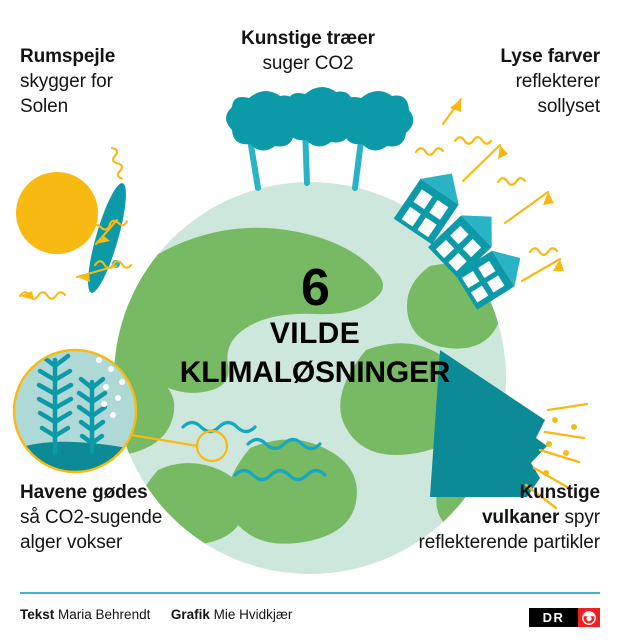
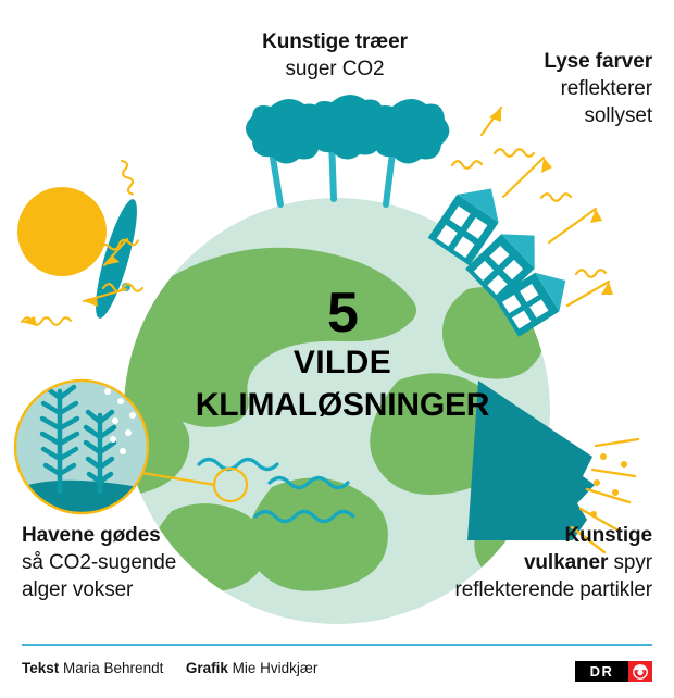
- Rumspejle
- skygger for
- Solen
  Kunstige træer
  suger CO2
  Lyse farver
  reflekterer
  sollyset
  Havene gødes
  så CO2-sugende
  alger vokser
  Kunstige
  vulkaner spyr
  reflekterende partikler
- 6
+ 5
  VILDE
  KLIMALØSNINGER
  Tekst Maria Behrendt Grafik Mie Hvidkjær
  DR
